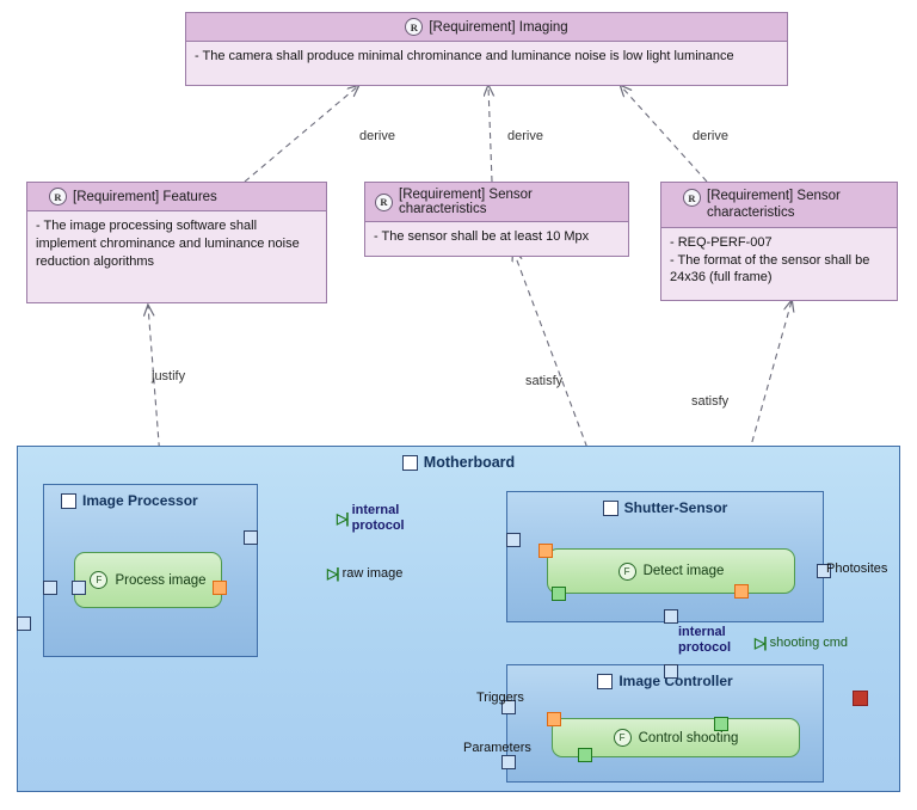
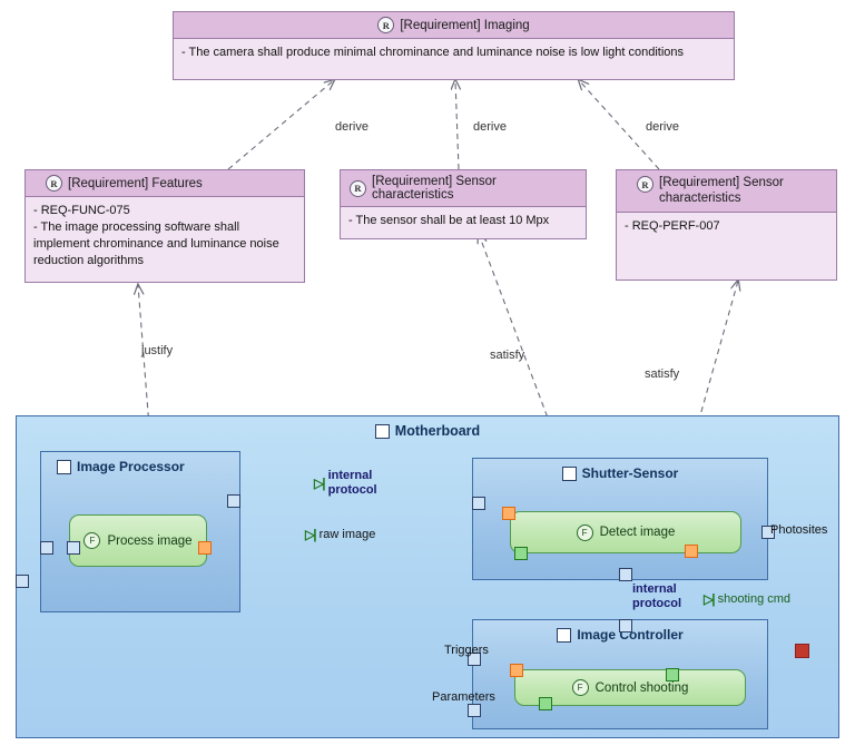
  R
  [Requirement] Imaging
- - The camera shall produce minimal chrominance and luminance noise is low light luminance
+ - The camera shall produce minimal chrominance and luminance noise is low light conditions
  R
  [Requirement] Features
+ - REQ-FUNC-075
  - The image processing software shall
  implement chrominance and luminance noise
  reduction algorithms
  R
  [Requirement] Sensor characteristics
  - The sensor shall be at least 10 Mpx
  R
  [Requirement] Sensor
  characteristics
  - REQ-PERF-007
- - The format of the sensor shall be
- 24x36 (full frame)
  derive
  derive
  derive
  justify
  satisfy
  satisfy
  Motherboard
  Image Processor
  F
  Process image
  Shutter-Sensor
  F
  Detect image
  Image Controller
  F
  Control shooting
  ▷|
  internal
  protocol
  ▷|
  raw image
  internal
  protocol
  ▷|
  shooting cmd
  Photosites
  Triggers
  Parameters
